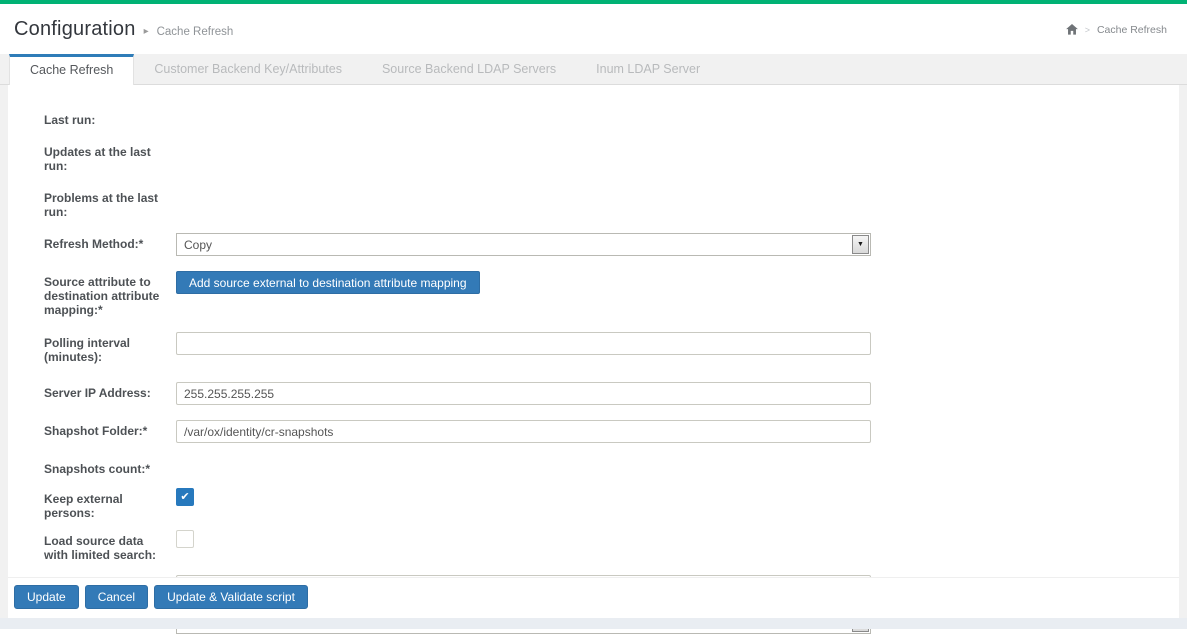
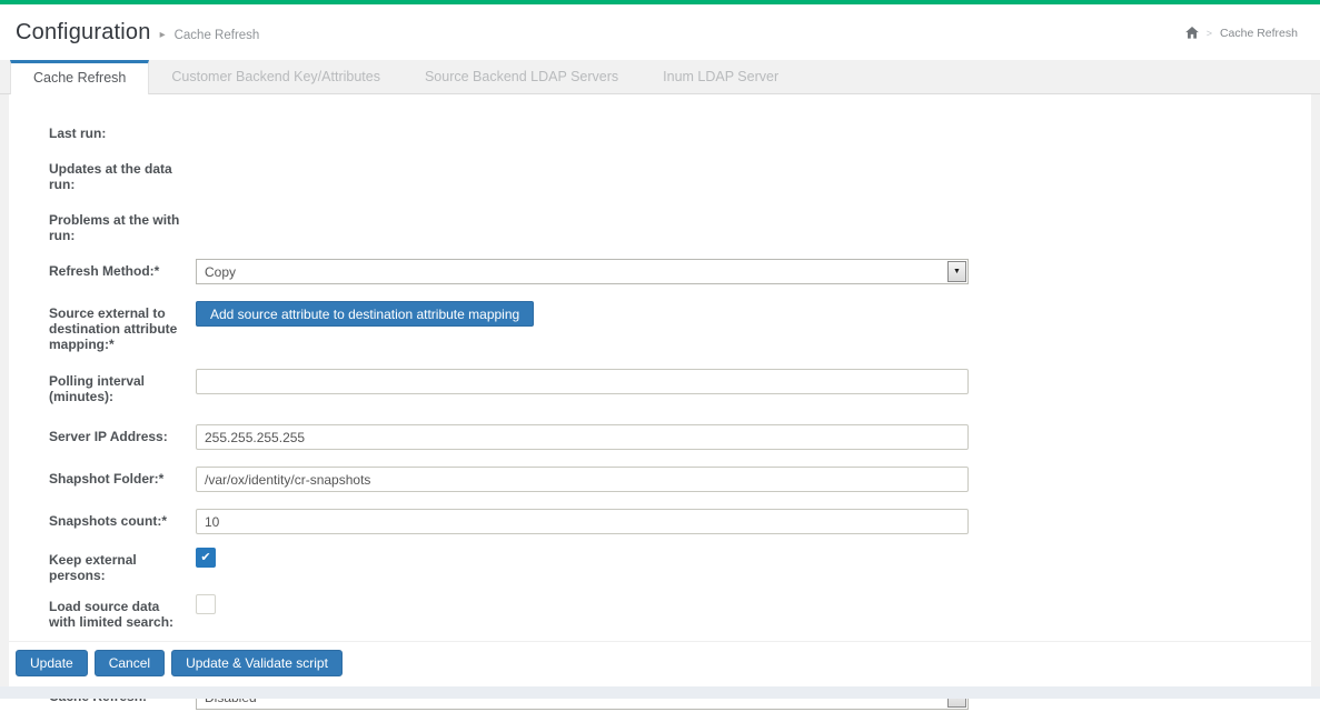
  Configuration
  ▸
  Cache Refresh
  >
  Cache Refresh
  Cache Refresh
  Customer Backend Key/Attributes
  Source Backend LDAP Servers
  Inum LDAP Server
  Last run:
- Updates at the last run:
+ Updates at the data run:
- Problems at the last run:
+ Problems at the with run:
  Refresh Method:*
  Copy
- Source attribute to destination attribute mapping:*
+ Source external to destination attribute mapping:*
- Add source external to destination attribute mapping
+ Add source attribute to destination attribute mapping
  Polling interval (minutes):
  Server IP Address:
  255.255.255.255
  Shapshot Folder:*
  /var/ox/identity/cr-snapshots
  Snapshots count:*
+ 10
  Keep external persons:
  ✔
  Load source data with limited search:
  Update
  Cancel
  Update & Validate script
